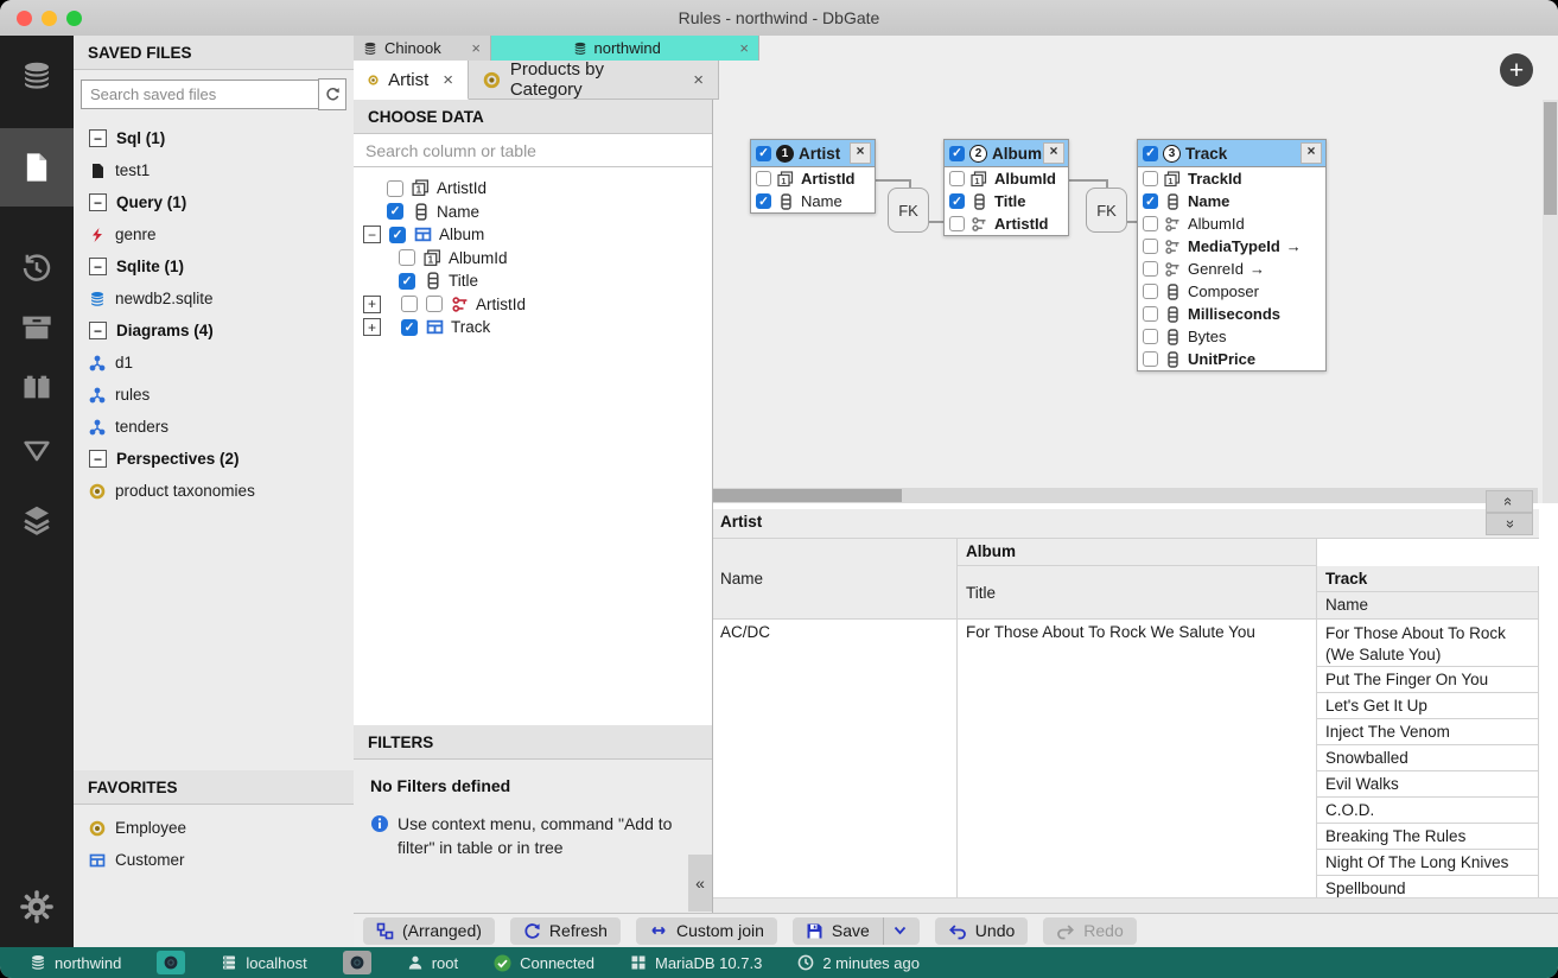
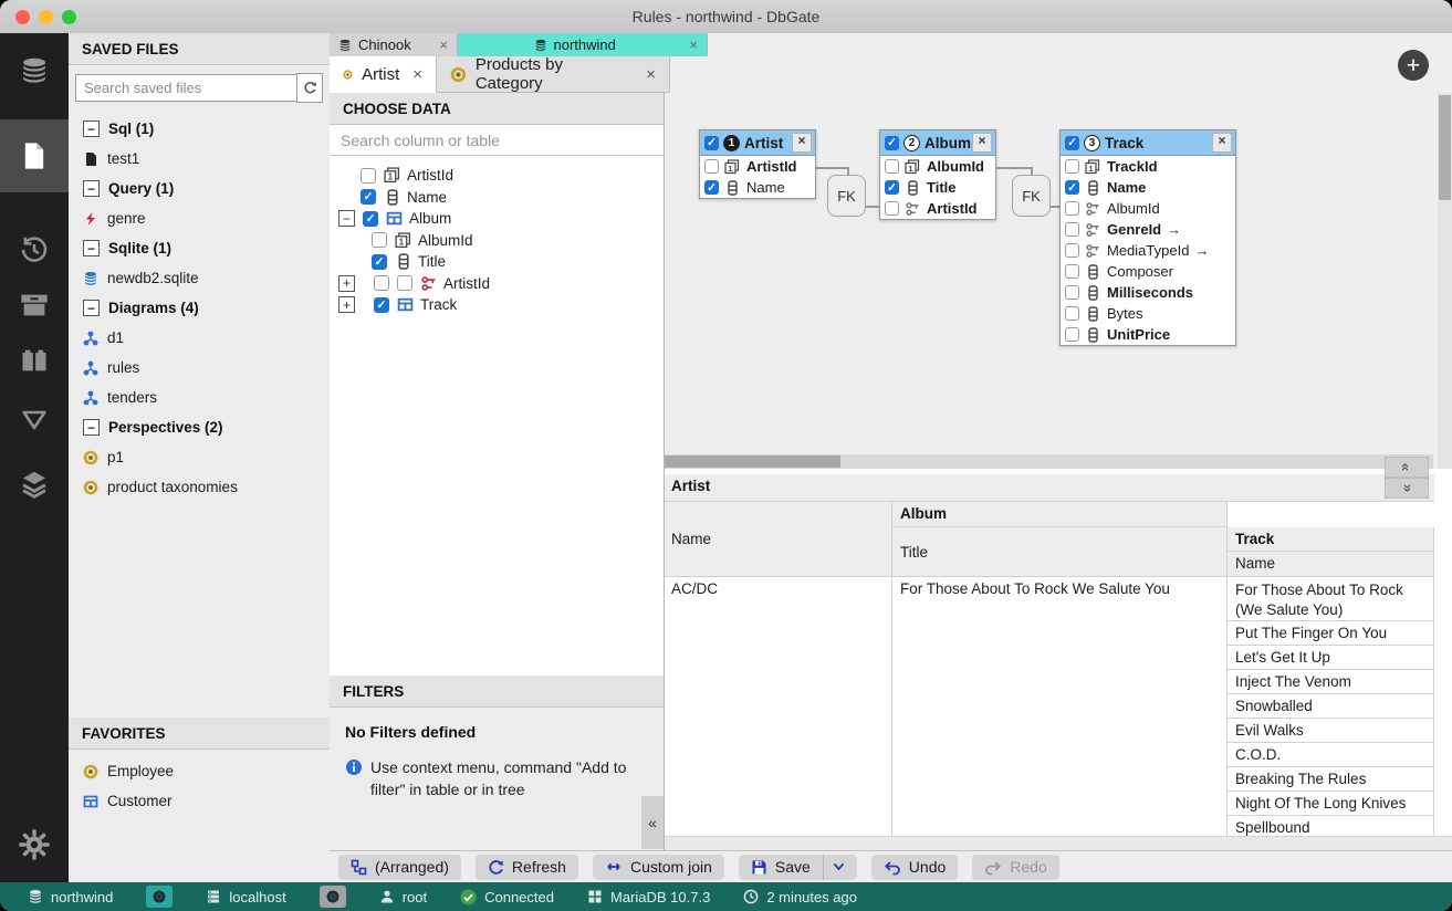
  Rules - northwind - DbGate
  SAVED FILES
  Search saved files
  Sql (1)
  test1
  Query (1)
  genre
  Sqlite (1)
  newdb2.sqlite
  Diagrams (4)
  d1
  rules
  tenders
  Perspectives (2)
+ p1
  product taxonomies
  FAVORITES
  Employee
  Customer
  +
  FK
  FK
  1
  Artist
  ×
  1
  ArtistId
  Name
  2
  Album
  ×
  1
  AlbumId
  Title
  ArtistId
  3
  Track
  ×
  1
  TrackId
  Name
  AlbumId
- MediaTypeId
+ GenreId
  →
- GenreId
+ MediaTypeId
  →
  Composer
  Milliseconds
  Bytes
  UnitPrice
  Artist
  Name
  Album
  Title
  Track
  Name
  AC/DC
  For Those About To Rock We Salute You
  For Those About To Rock (We Salute You)
  Put The Finger On You
  Let's Get It Up
  Inject The Venom
  Snowballed
  Evil Walks
  C.O.D.
  Breaking The Rules
  Night Of The Long Knives
  Spellbound
  CHOOSE DATA
  Search column or table
  1
  ArtistId
  Name
  Album
  1
  AlbumId
  Title
  ArtistId
  Track
  FILTERS
  No Filters defined
  Use context menu, command "Add to filter" in table or in tree
  «
  Chinook
  ×
  northwind
  ×
  Artist
  ×
  Products by Category
  ×
  (Arranged)
  Refresh
  Custom join
  Save
  Undo
  Redo
  northwind
  localhost
  root
  Connected
  MariaDB 10.7.3
  2 minutes ago
